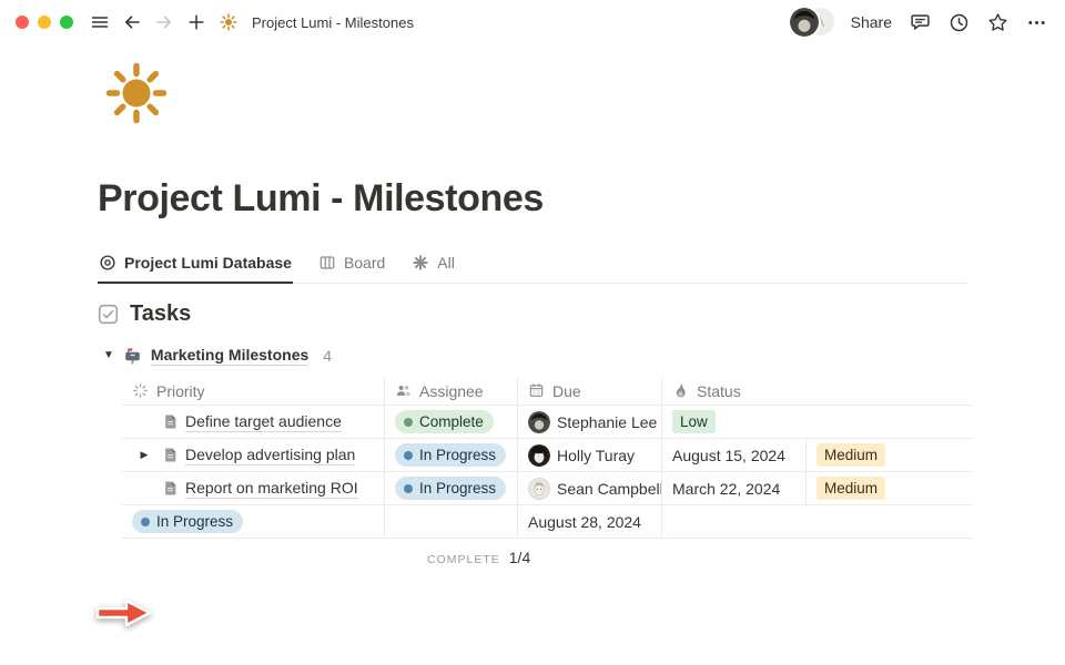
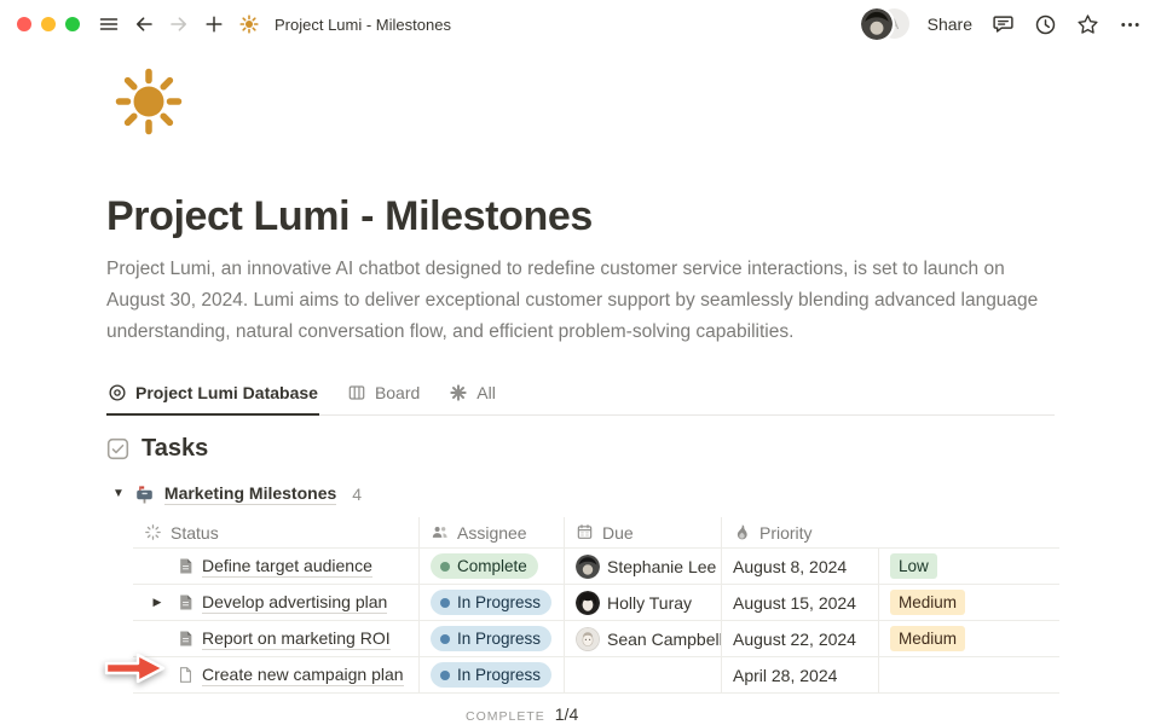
  Project Lumi - Milestones
  A
  Share
  Project Lumi - Milestones
+ Project Lumi, an innovative AI chatbot designed to redefine customer service interactions, is set to launch on August 30, 2024. Lumi aims to deliver exceptional customer support by seamlessly blending advanced language understanding, natural conversation flow, and efficient problem-solving capabilities.
  Project Lumi Database
  Board
  All
  Tasks
  ▼
  Marketing Milestones
  4
- Priority
+ Status
  Assignee
  Due
- Status
+ Priority
  Define target audience
  Complete
  Stephanie Lee
+ August 8, 2024
  Low
  ▶
  Develop advertising plan
  In Progress
  Holly Turay
  August 15, 2024
  Medium
  Report on marketing ROI
  In Progress
  Sean Campbel
- March 22, 2024
+ August 22, 2024
  Medium
+ Create new campaign plan
  In Progress
- August 28, 2024
+ April 28, 2024
  COMPLETE
  1/4
